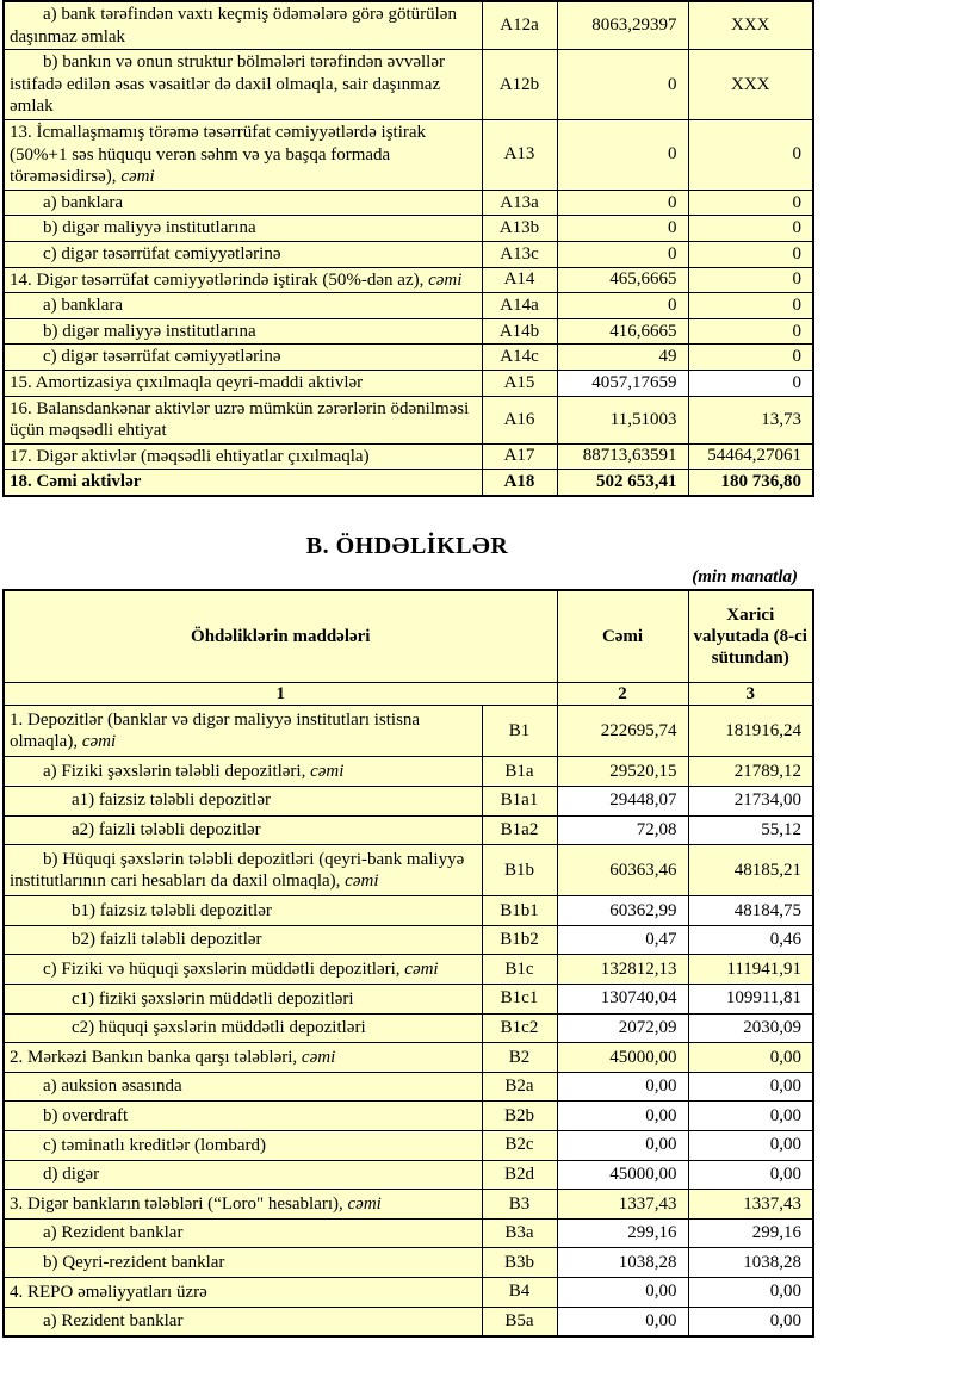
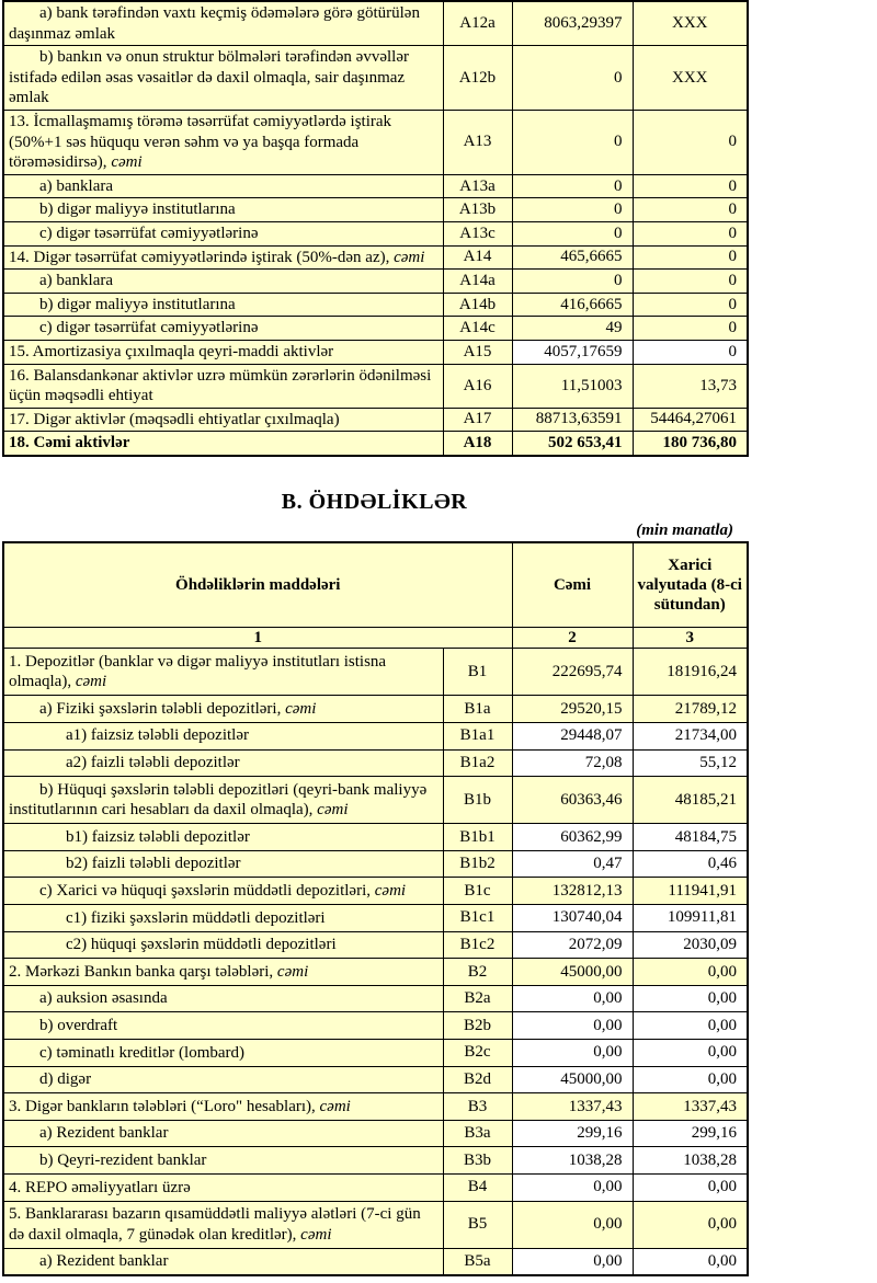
  a) bank tərəfindən vaxtı keçmiş ödəmələrə görə götürülən daşınmaz əmlak	A12a	8063,29397	XXX
  b) bankın və onun struktur bölmələri tərəfindən əvvəllər istifadə edilən əsas vəsaitlər də daxil olmaqla, sair daşınmaz əmlak	A12b	0	XXX
  13. İcmallaşmamış törəmə təsərrüfat cəmiyyətlərdə iştirak (50%+1 səs hüququ verən səhm və ya başqa formada törəməsidirsə), cəmi	A13	0	0
  a) banklara	A13a	0	0
  b) digər maliyyə institutlarına	A13b	0	0
  c) digər təsərrüfat cəmiyyətlərinə	A13c	0	0
  14. Digər təsərrüfat cəmiyyətlərində iştirak (50%-dən az), cəmi	A14	465,6665	0
  a) banklara	A14a	0	0
  b) digər maliyyə institutlarına	A14b	416,6665	0
  c) digər təsərrüfat cəmiyyətlərinə	A14c	49	0
  15. Amortizasiya çıxılmaqla qeyri-maddi aktivlər	A15	4057,17659	0
  16. Balansdankənar aktivlər uzrə mümkün zərərlərin ödənilməsi üçün məqsədli ehtiyat	A16	11,51003	13,73
  17. Digər aktivlər (məqsədli ehtiyatlar çıxılmaqla)	A17	88713,63591	54464,27061
  18. Cəmi aktivlər	A18	502 653,41	180 736,80
  B. ÖHDƏLİKLƏR
  (min manatla)
  Öhdəliklərin maddələri	Cəmi	Xarici valyutada (8-ci sütundan)
  1	2	3
  1. Depozitlər (banklar və digər maliyyə institutları istisna olmaqla), cəmi	B1	222695,74	181916,24
  a) Fiziki şəxslərin tələbli depozitləri, cəmi	B1a	29520,15	21789,12
  a1) faizsiz tələbli depozitlər	B1a1	29448,07	21734,00
  a2) faizli tələbli depozitlər	B1a2	72,08	55,12
  b) Hüquqi şəxslərin tələbli depozitləri (qeyri-bank maliyyə institutlarının cari hesabları da daxil olmaqla), cəmi	B1b	60363,46	48185,21
  b1) faizsiz tələbli depozitlər	B1b1	60362,99	48184,75
  b2) faizli tələbli depozitlər	B1b2	0,47	0,46
- c) Fiziki və hüquqi şəxslərin müddətli depozitləri, cəmi	B1c	132812,13	111941,91
+ c) Xarici və hüquqi şəxslərin müddətli depozitləri, cəmi	B1c	132812,13	111941,91
  c1) fiziki şəxslərin müddətli depozitləri	B1c1	130740,04	109911,81
  c2) hüquqi şəxslərin müddətli depozitləri	B1c2	2072,09	2030,09
  2. Mərkəzi Bankın banka qarşı tələbləri, cəmi	B2	45000,00	0,00
  a) auksion əsasında	B2a	0,00	0,00
  b) overdraft	B2b	0,00	0,00
  c) təminatlı kreditlər (lombard)	B2c	0,00	0,00
  d) digər	B2d	45000,00	0,00
  3. Digər bankların tələbləri (“Loro" hesabları), cəmi	B3	1337,43	1337,43
  a) Rezident banklar	B3a	299,16	299,16
  b) Qeyri-rezident banklar	B3b	1038,28	1038,28
  4. REPO əməliyyatları üzrə	B4	0,00	0,00
+ 5. Banklararası bazarın qısamüddətli maliyyə alətləri (7-ci gün də daxil olmaqla, 7 günədək olan kreditlər), cəmi	B5	0,00	0,00
  a) Rezident banklar	B5a	0,00	0,00
